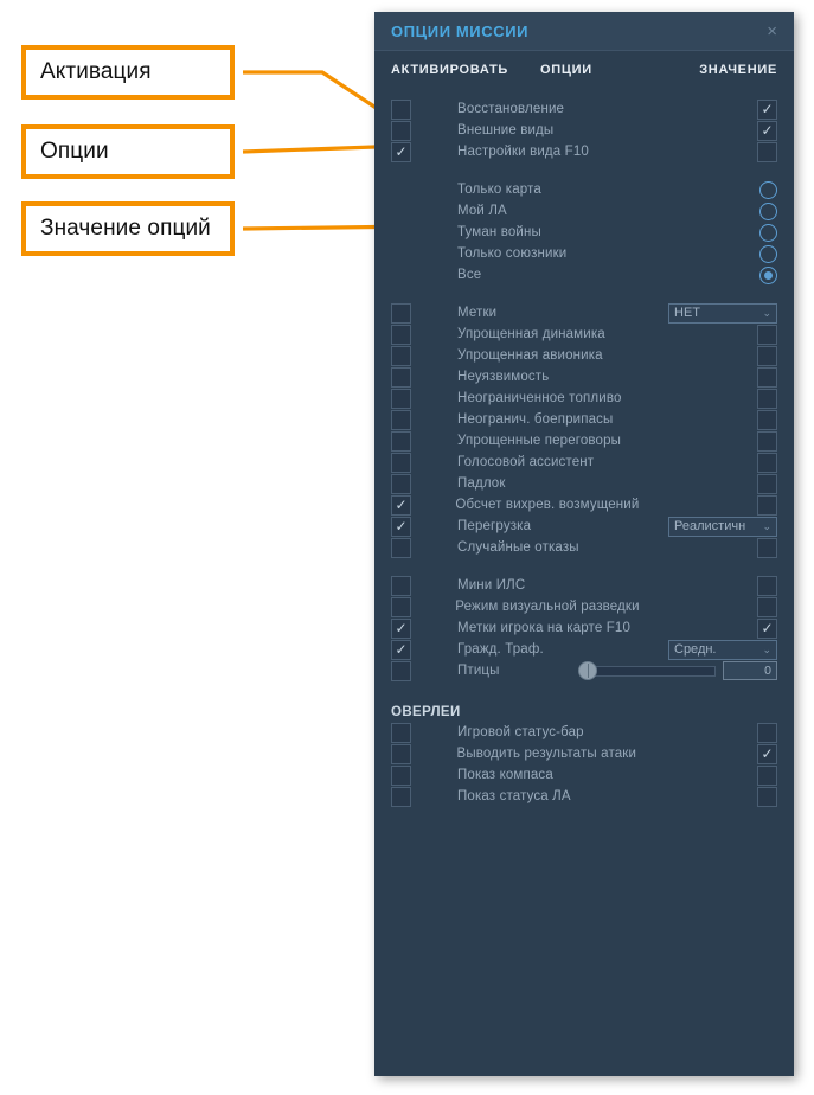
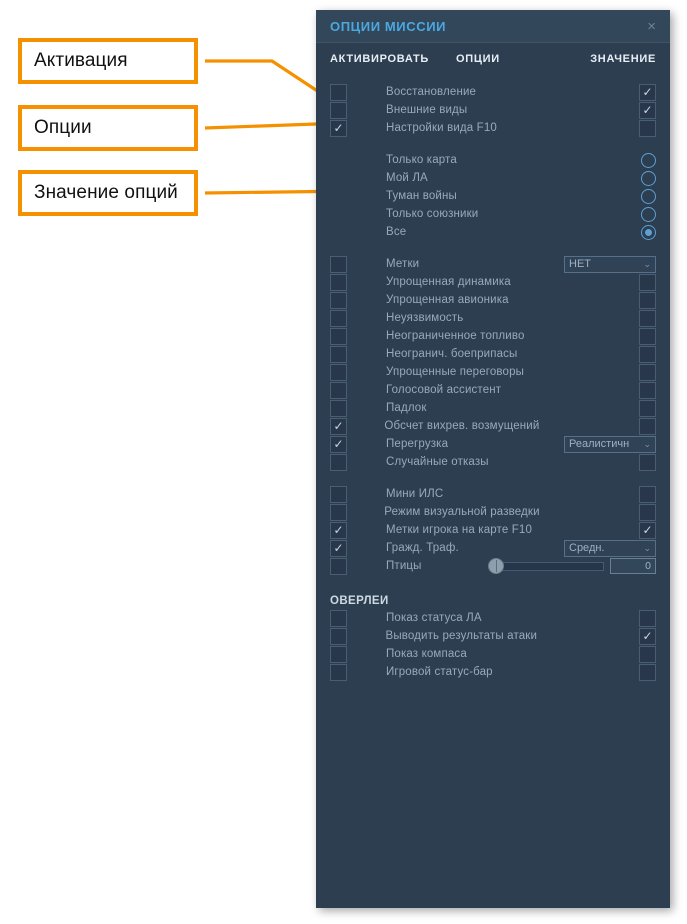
  Активация
  Опции
  Значение опций
  ОПЦИИ МИССИИ
  ×
  АКТИВИРОВАТЬ
  ОПЦИИ
  ЗНАЧЕНИЕ
  Восстановление
  Внешние виды
  Настройки вида F10
  Только карта
  Мой ЛА
  Туман войны
  Только союзники
  Все
  Метки
  НЕТ
  ⌄
  Упрощенная динамика
  Упрощенная авионика
  Неуязвимость
  Неограниченное топливо
  Неогранич. боеприпасы
  Упрощенные переговоры
  Голосовой ассистент
  Падлок
  Обсчет вихрев. возмущений
  Перегрузка
  Реалистичн
  ⌄
  Случайные отказы
  Мини ИЛС
  Режим визуальной разведки
  Метки игрока на карте F10
  Гражд. Траф.
  Средн.
  ⌄
  Птицы
  0
  ОВЕРЛЕИ
- Игровой статус-бар
+ Показ статуса ЛА
  Выводить результаты атаки
  Показ компаса
- Показ статуса ЛА
+ Игровой статус-бар
